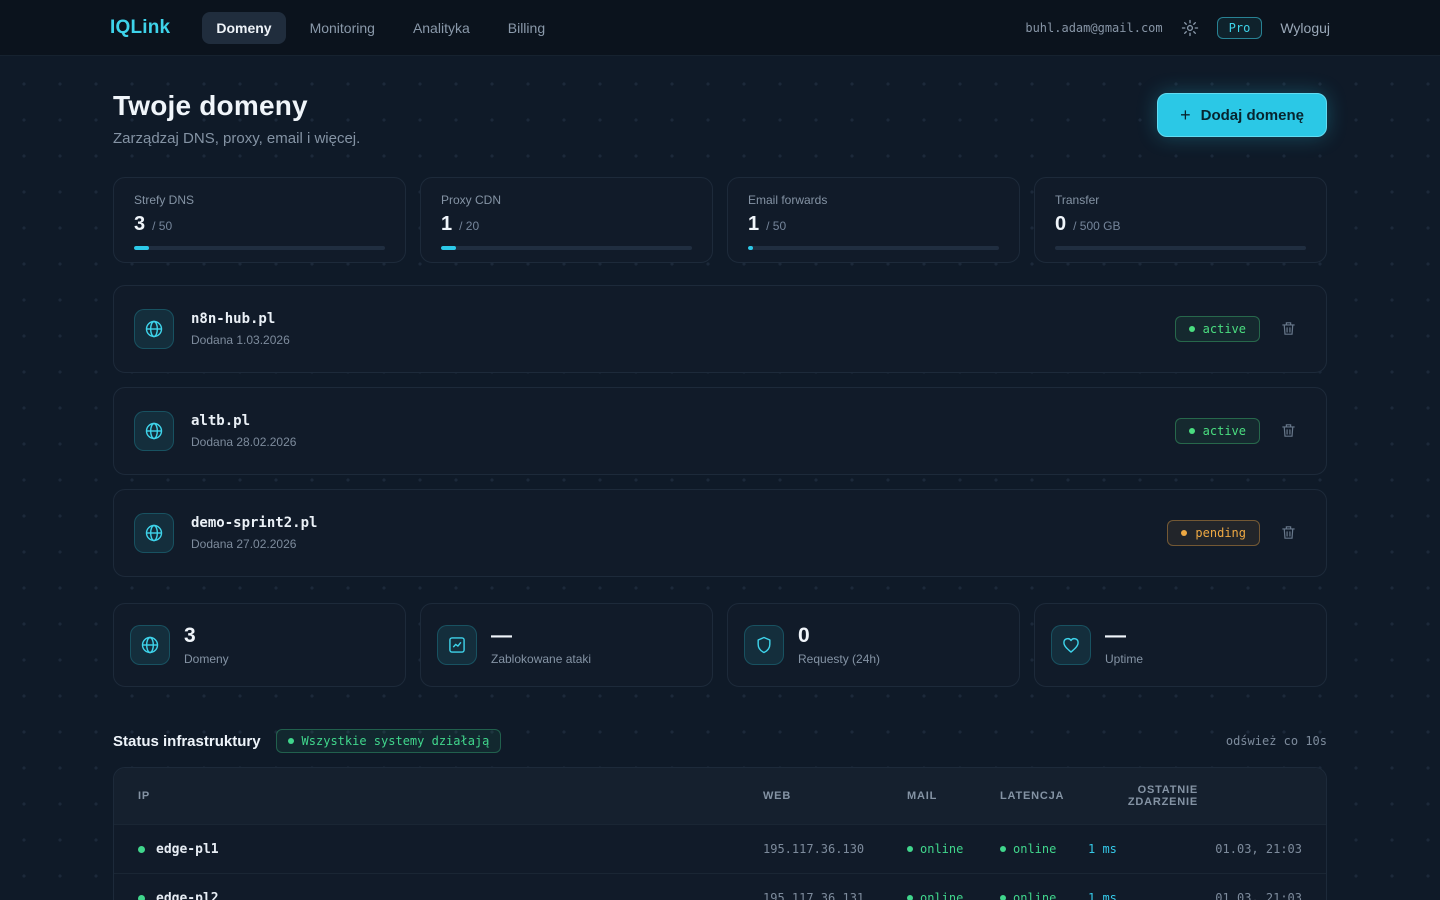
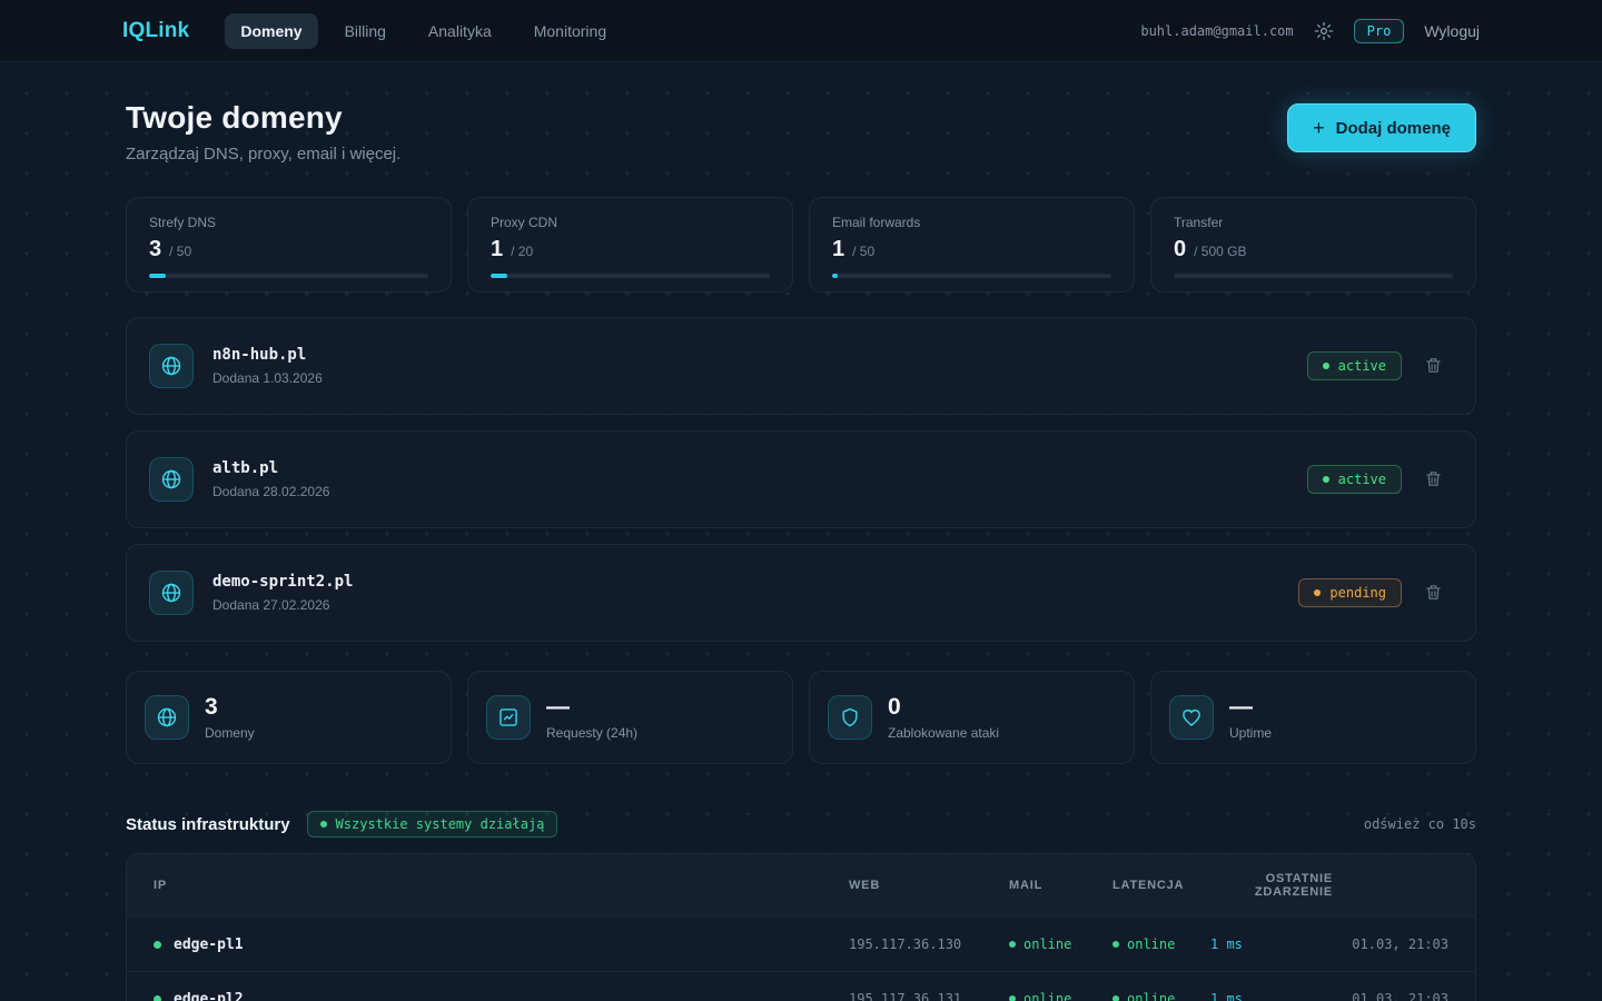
  IQLink
  Domeny
- Monitoring
+ Billing
  Analityka
- Billing
+ Monitoring
  buhl.adam@gmail.com
  Pro
  Wyloguj
  Twoje domeny
  Zarządzaj DNS, proxy, email i więcej.
  +
  Dodaj domenę
  Strefy DNS
  3
  / 50
  Proxy CDN
  1
  / 20
  Email forwards
  1
  / 50
  Transfer
  0
  / 500 GB
  n8n-hub.pl
  Dodana 1.03.2026
  active
  altb.pl
  Dodana 28.02.2026
  active
  demo-sprint2.pl
  Dodana 27.02.2026
  pending
  3
  Domeny
  —
- Zablokowane ataki
+ Requesty (24h)
  0
- Requesty (24h)
+ Zablokowane ataki
  —
  Uptime
  Status infrastruktury
  Wszystkie systemy działają
  odśwież co 10s
  IP
  WEB
  MAIL
  LATENCJA
  OSTATNIE ZDARZENIE
  edge-pl1
  195.117.36.130
  online
  online
  1 ms
  01.03, 21:03
  edge-pl2
  195.117.36.131
  online
  online
  1 ms
  01.03, 21:03
